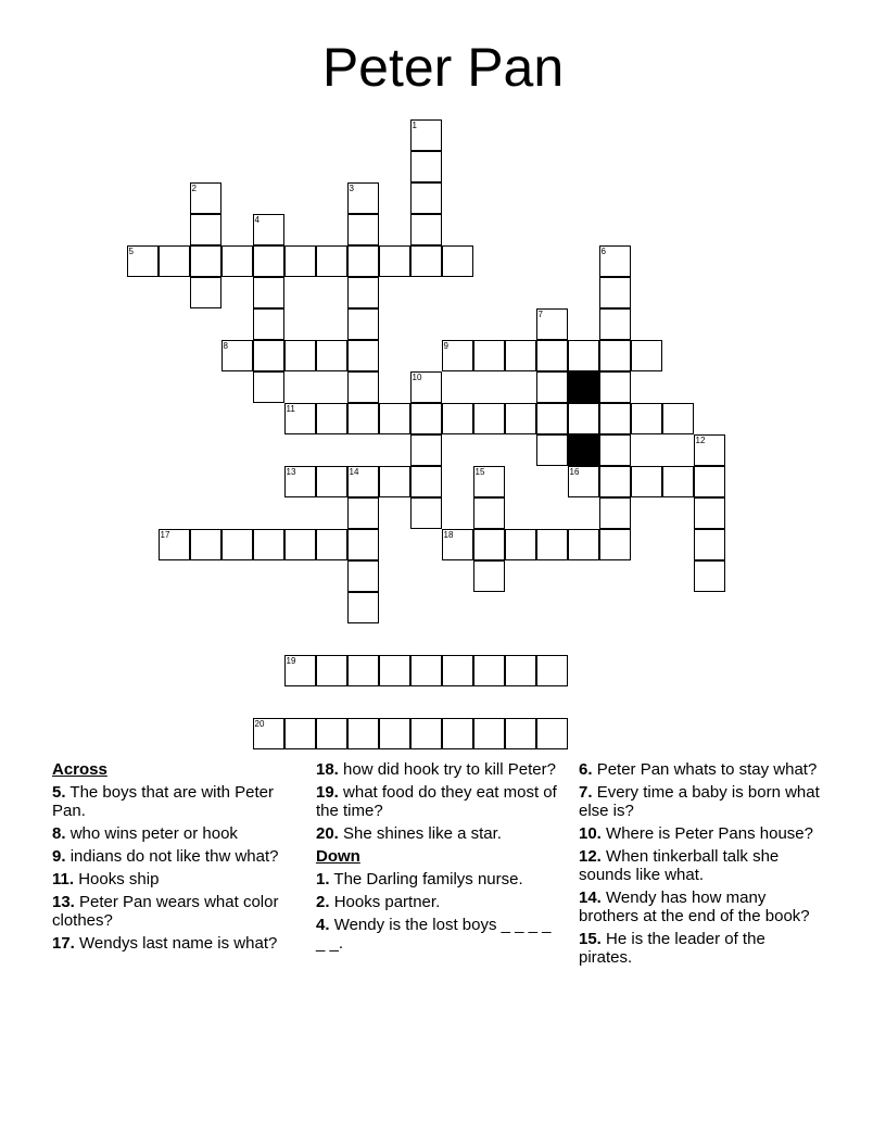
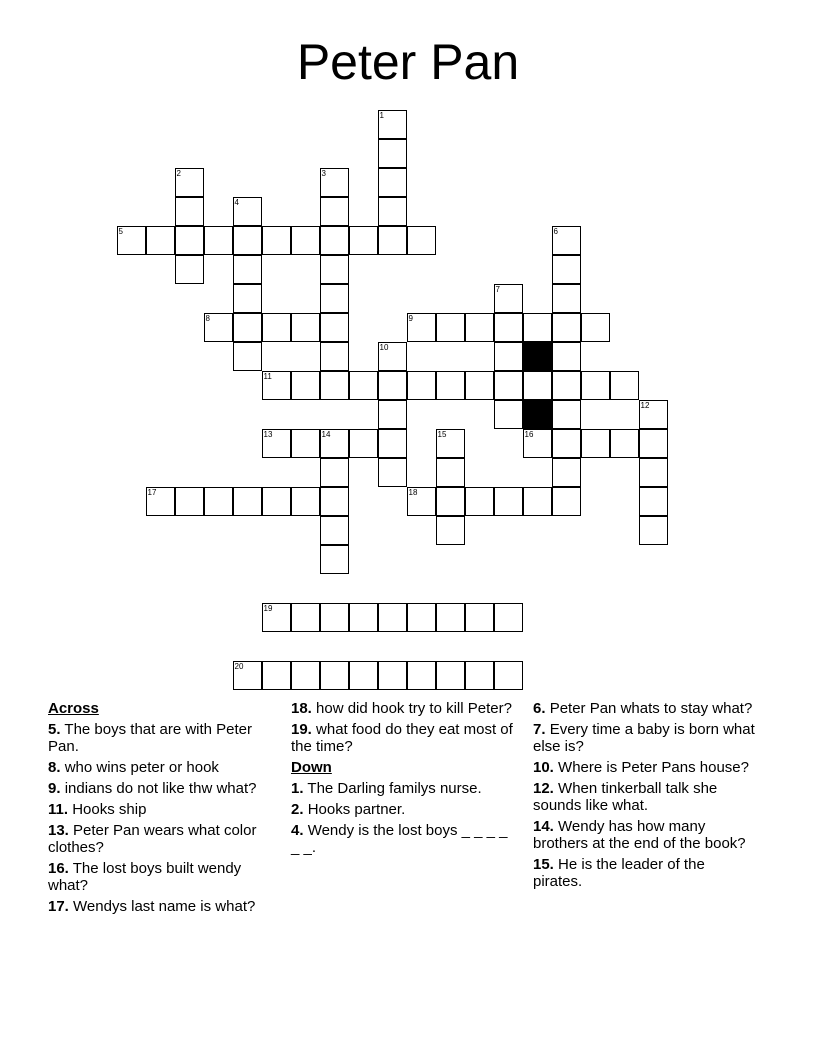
  Peter Pan
  1
  2
  3
  4
  5
  6
  7
  8
  9
  10
  11
  12
  13
  14
  15
  16
  17
  18
  19
  20
  Across
  5. The boys that are with Peter Pan.
  8. who wins peter or hook
  9. indians do not like thw what?
  11. Hooks ship
  13. Peter Pan wears what color clothes?
+ 16. The lost boys built wendy what?
  17. Wendys last name is what?
  18. how did hook try to kill Peter?
  19. what food do they eat most of the time?
- 20. She shines like a star.
  Down
  1. The Darling familys nurse.
  2. Hooks partner.
  4. Wendy is the lost boys _ _ _ _ _ _.
  6. Peter Pan whats to stay what?
  7. Every time a baby is born what else is?
  10. Where is Peter Pans house?
  12. When tinkerball talk she sounds like what.
  14. Wendy has how many brothers at the end of the book?
  15. He is the leader of the pirates.
